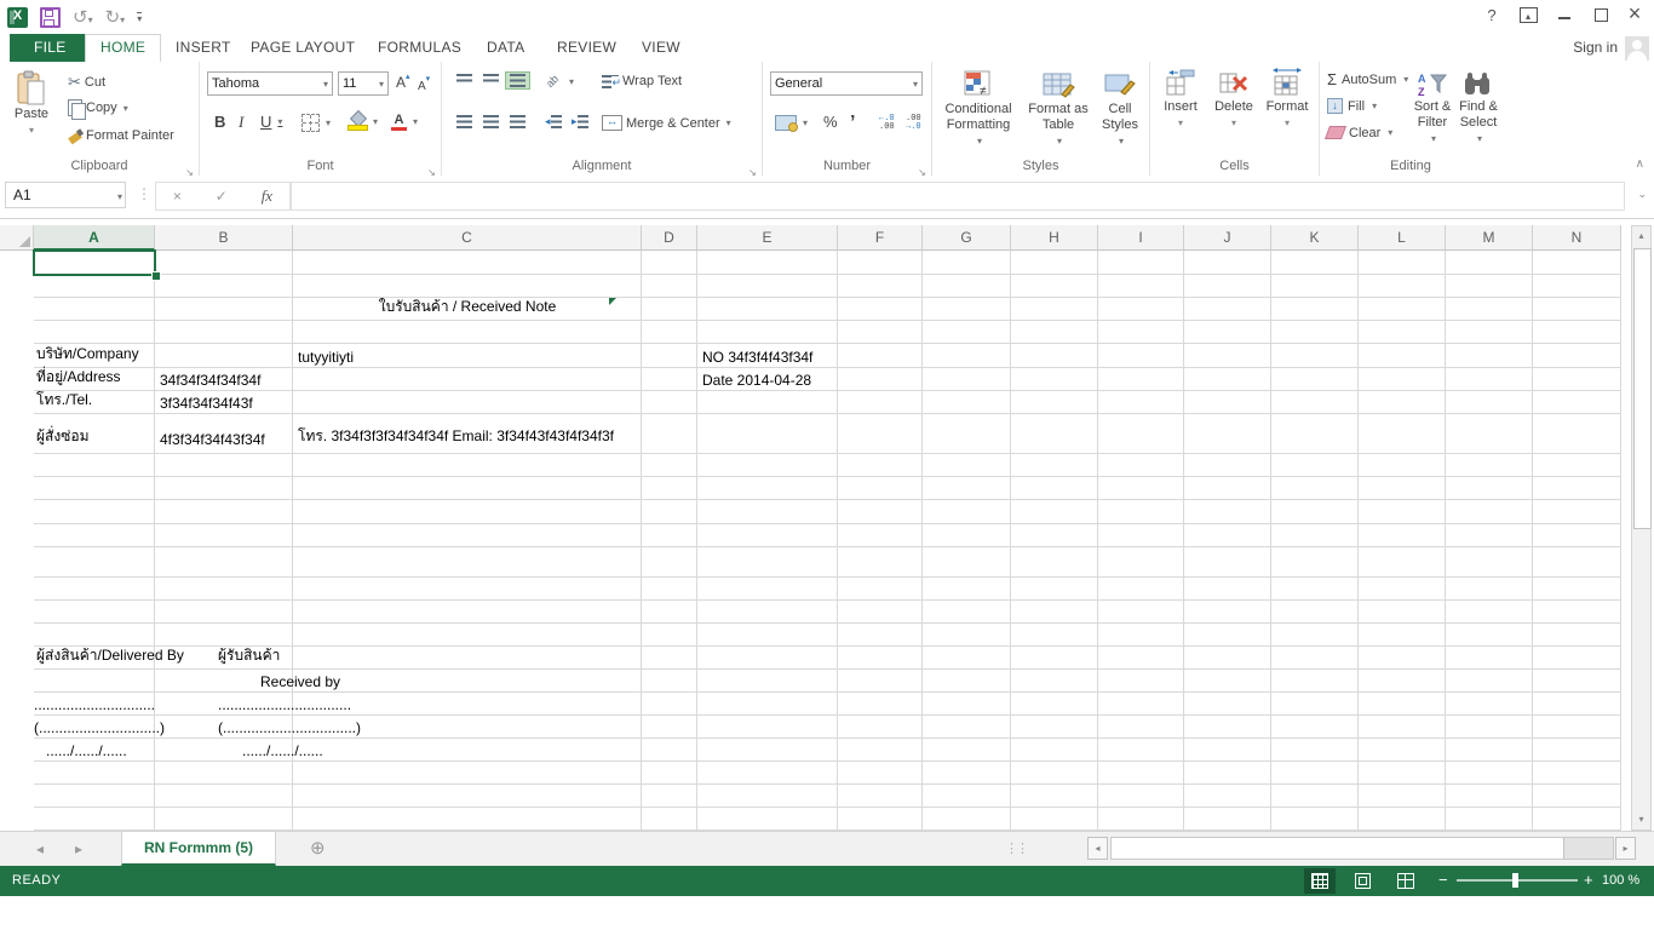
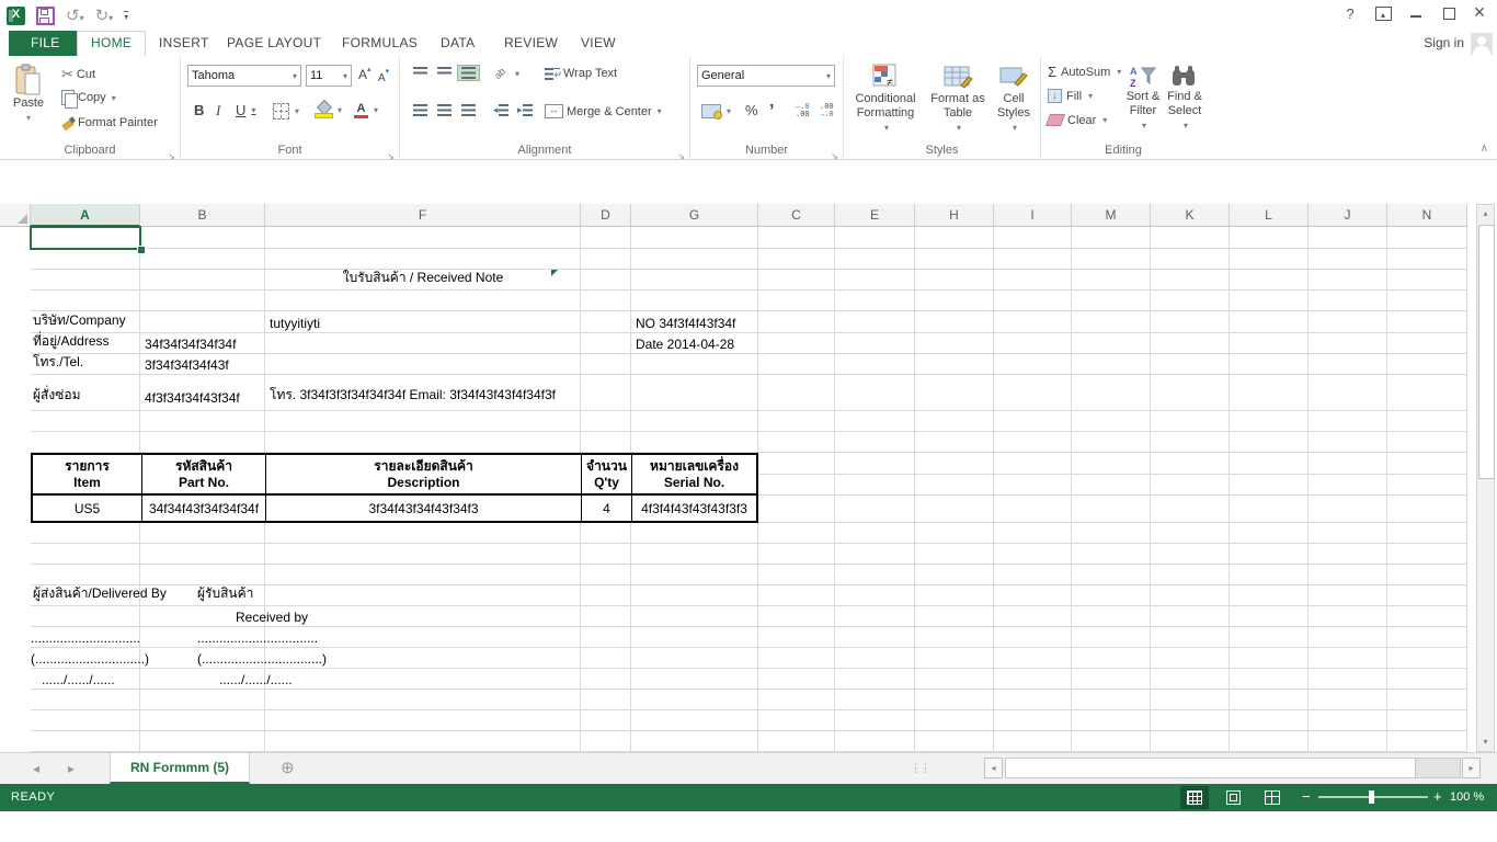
  ?
  FILE
  HOME
  INSERT
  PAGE LAYOUT
  FORMULAS
  DATA
  REVIEW
  VIEW
  Sign in
  Paste
  Cut
  Copy
  Format Painter
  Clipboard
  Tahoma
  11
  B
  I
  U
  Font
  Wrap Text
  Merge & Center
  Alignment
  General
  Number
  ≠
  Conditional Formatting
  Format as Table
  Cell Styles
  Styles
- Insert
- Delete
- Format
- Cells
  AutoSum
  Fill
  Clear
  A
  Z
  Sort & Filter
  Find & Select
  Editing
- A1
- ⋮
- ×
- ✓
- fx
  A
  B
- C
+ F
  D
- E
+ G
- F
+ C
- G
+ E
  H
  I
- J
+ M
  K
  L
- M
+ J
  N
  ใบรับสินค้า / Received Note
  บริษัท/Company
  tutyyitiyti
  NO 34f3f4f43f34f
  ที่อยู่/Address
  34f34f34f34f34f
  Date 2014-04-28
  โทร./Tel.
  3f34f34f34f43f
  ผู้สั่งซ่อม
  4f3f34f34f43f34f
  โทร. 3f34f3f3f34f34f34f Email: 3f34f43f43f4f34f3f
+ รายการ
+ Item
+ รหัสสินค้า
+ Part No.
+ รายละเอียดสินค้า
+ Description
+ จำนวน
+ Q'ty
+ หมายเลขเครื่อง
+ Serial No.
+ US5
+ 34f34f43f34f34f34f
+ 3f34f43f34f43f34f3
+ 4
+ 4f3f4f43f43f43f3f3
  ผู้ส่งสินค้า/Delivered By
  ผู้รับสินค้า
  Received by
  ..............................
  .................................
  (..............................)
  (.................................)
  ....../....../......
  ....../....../......
  ▴
  ▾
  ◂
  ▸
  RN Formmm (5)
  ⋮⋮
  ◂
  ▸
  READY
  −
  +
  100 %
